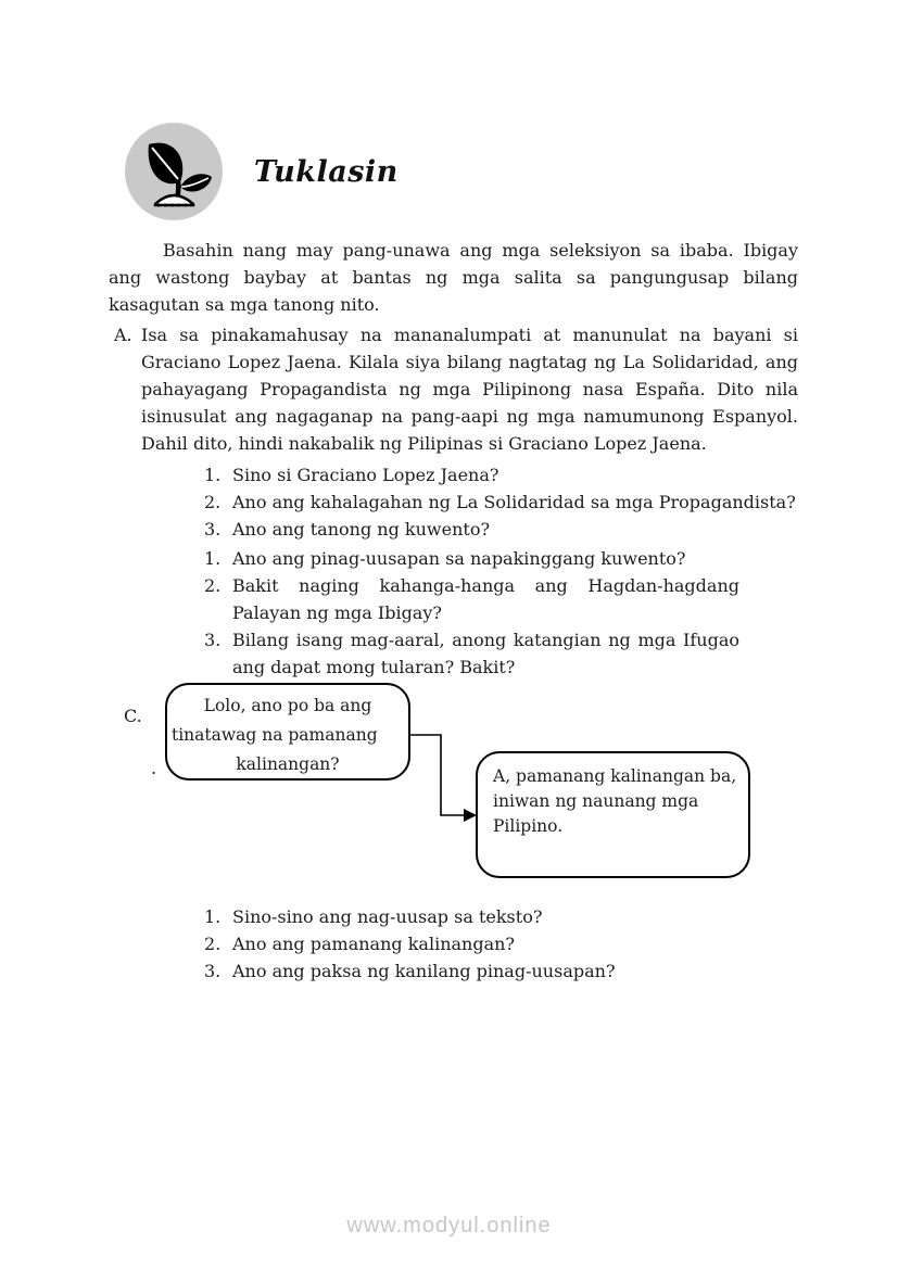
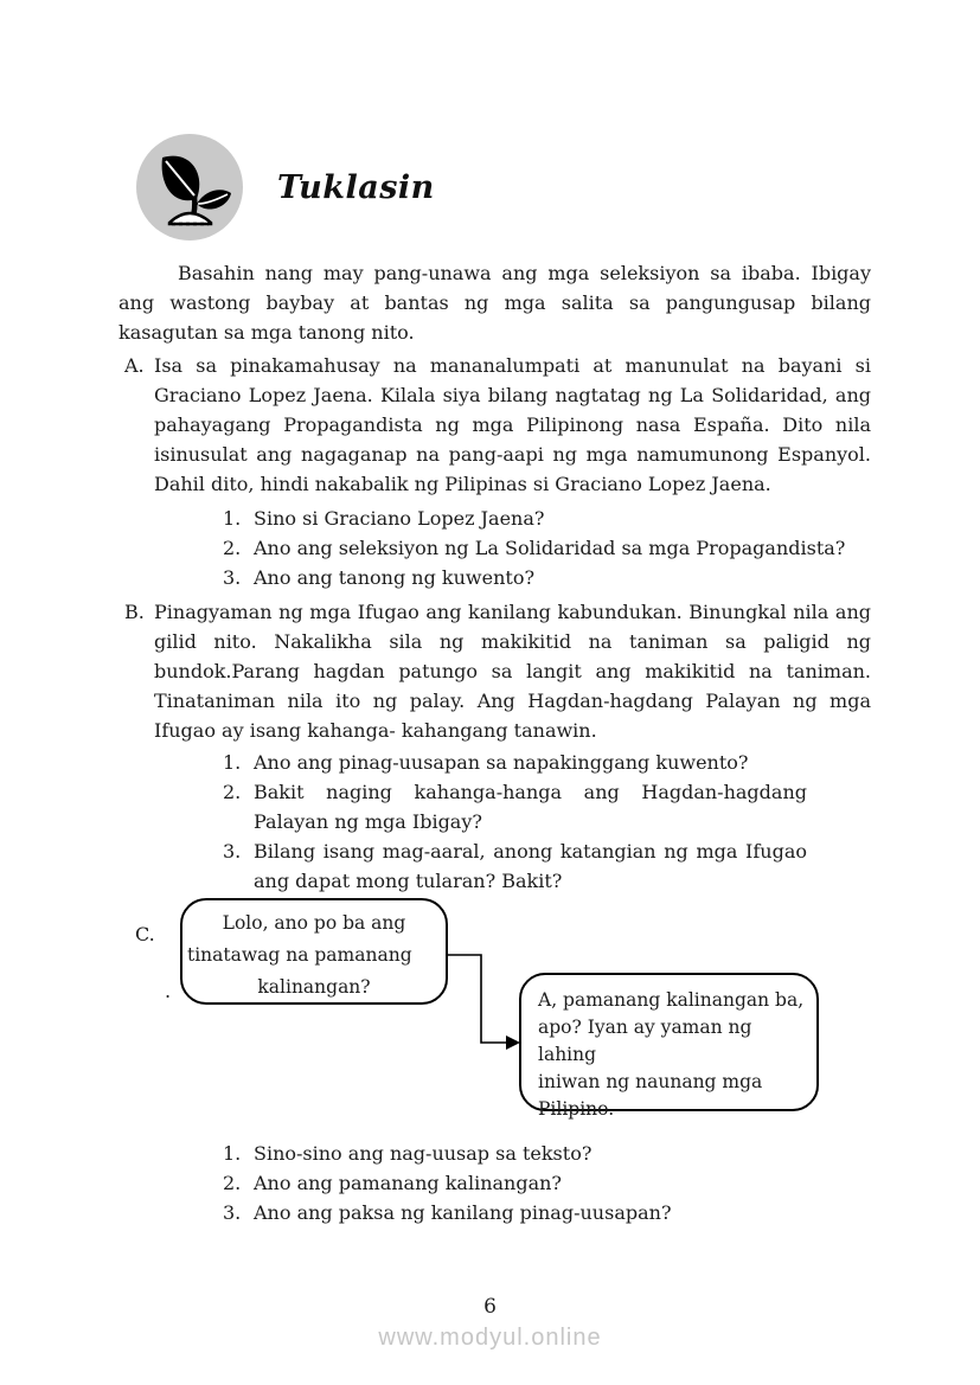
  Tuklasin
  Basahin nang may pang-unawa ang mga seleksiyon sa ibaba. Ibigay ang wastong baybay at bantas ng mga salita sa pangungusap bilang kasagutan sa mga tanong nito.
  A.
  Isa sa pinakamahusay na mananalumpati at manunulat na bayani si Graciano Lopez Jaena. Kilala siya bilang nagtatag ng La Solidaridad, ang pahayagang Propagandista ng mga Pilipinong nasa España. Dito nila isinusulat ang nagaganap na pang-aapi ng mga namumunong Espanyol. Dahil dito, hindi nakabalik ng Pilipinas si Graciano Lopez Jaena.
  1.
  Sino si Graciano Lopez Jaena?
  2.
- Ano ang kahalagahan ng La Solidaridad sa mga Propagandista?
+ Ano ang seleksiyon ng La Solidaridad sa mga Propagandista?
  3.
  Ano ang tanong ng kuwento?
+ B.
+ Pinagyaman ng mga Ifugao ang kanilang kabundukan. Binungkal nila ang gilid nito. Nakalikha sila ng makikitid na taniman sa paligid ng bundok.Parang hagdan patungo sa langit ang makikitid na taniman. Tinataniman nila ito ng palay. Ang Hagdan-hagdang Palayan ng mga Ifugao ay isang kahanga- kahangang tanawin.
  1.
  Ano ang pinag-uusapan sa napakinggang kuwento?
  2.
  Bakit naging kahanga-hanga ang Hagdan-hagdang Palayan ng mga Ibigay?
  3.
  Bilang isang mag-aaral, anong katangian ng mga Ifugao ang dapat mong tularan? Bakit?
  C.
  .
  Lolo, ano po ba ang
  tinatawag na pamanang
  kalinangan?
  A, pamanang kalinangan ba,
+ apo? Iyan ay yaman ng lahing
  iniwan ng naunang mga
  Pilipino.
  1.
  Sino-sino ang nag-uusap sa teksto?
  2.
  Ano ang pamanang kalinangan?
  3.
  Ano ang paksa ng kanilang pinag-uusapan?
+ 6
  www.modyul.online
